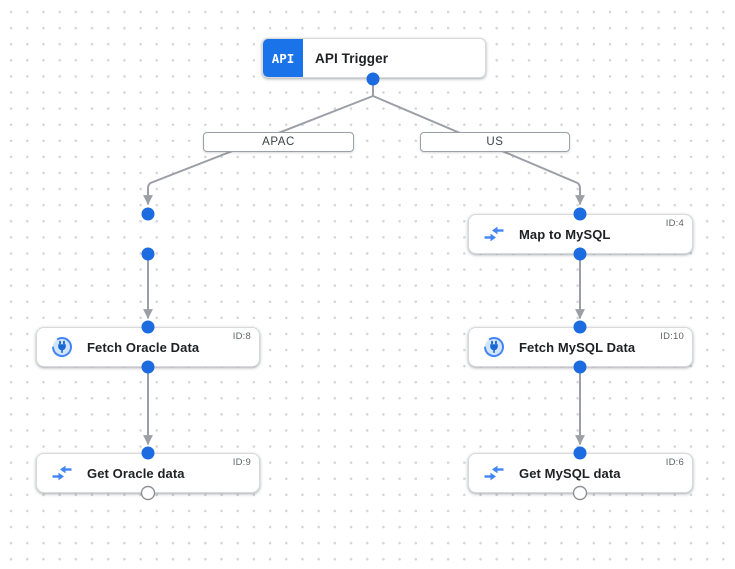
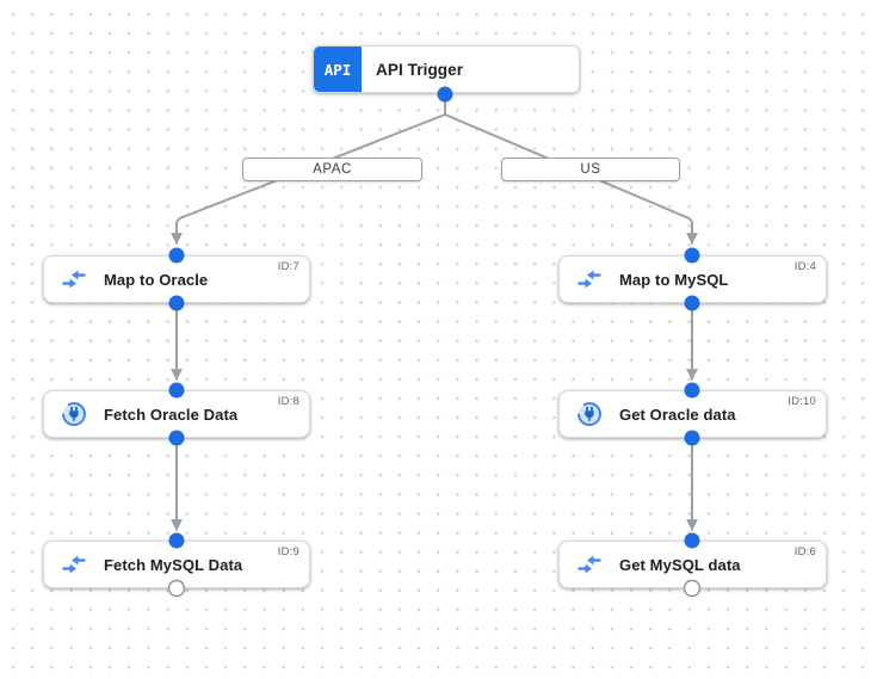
  API
  API Trigger
  APAC
  US
+ Map to Oracle
+ ID:7
  Fetch Oracle Data
  ID:8
- Get Oracle data
+ Fetch MySQL Data
  ID:9
  Map to MySQL
  ID:4
- Fetch MySQL Data
+ Get Oracle data
  ID:10
  Get MySQL data
  ID:6
